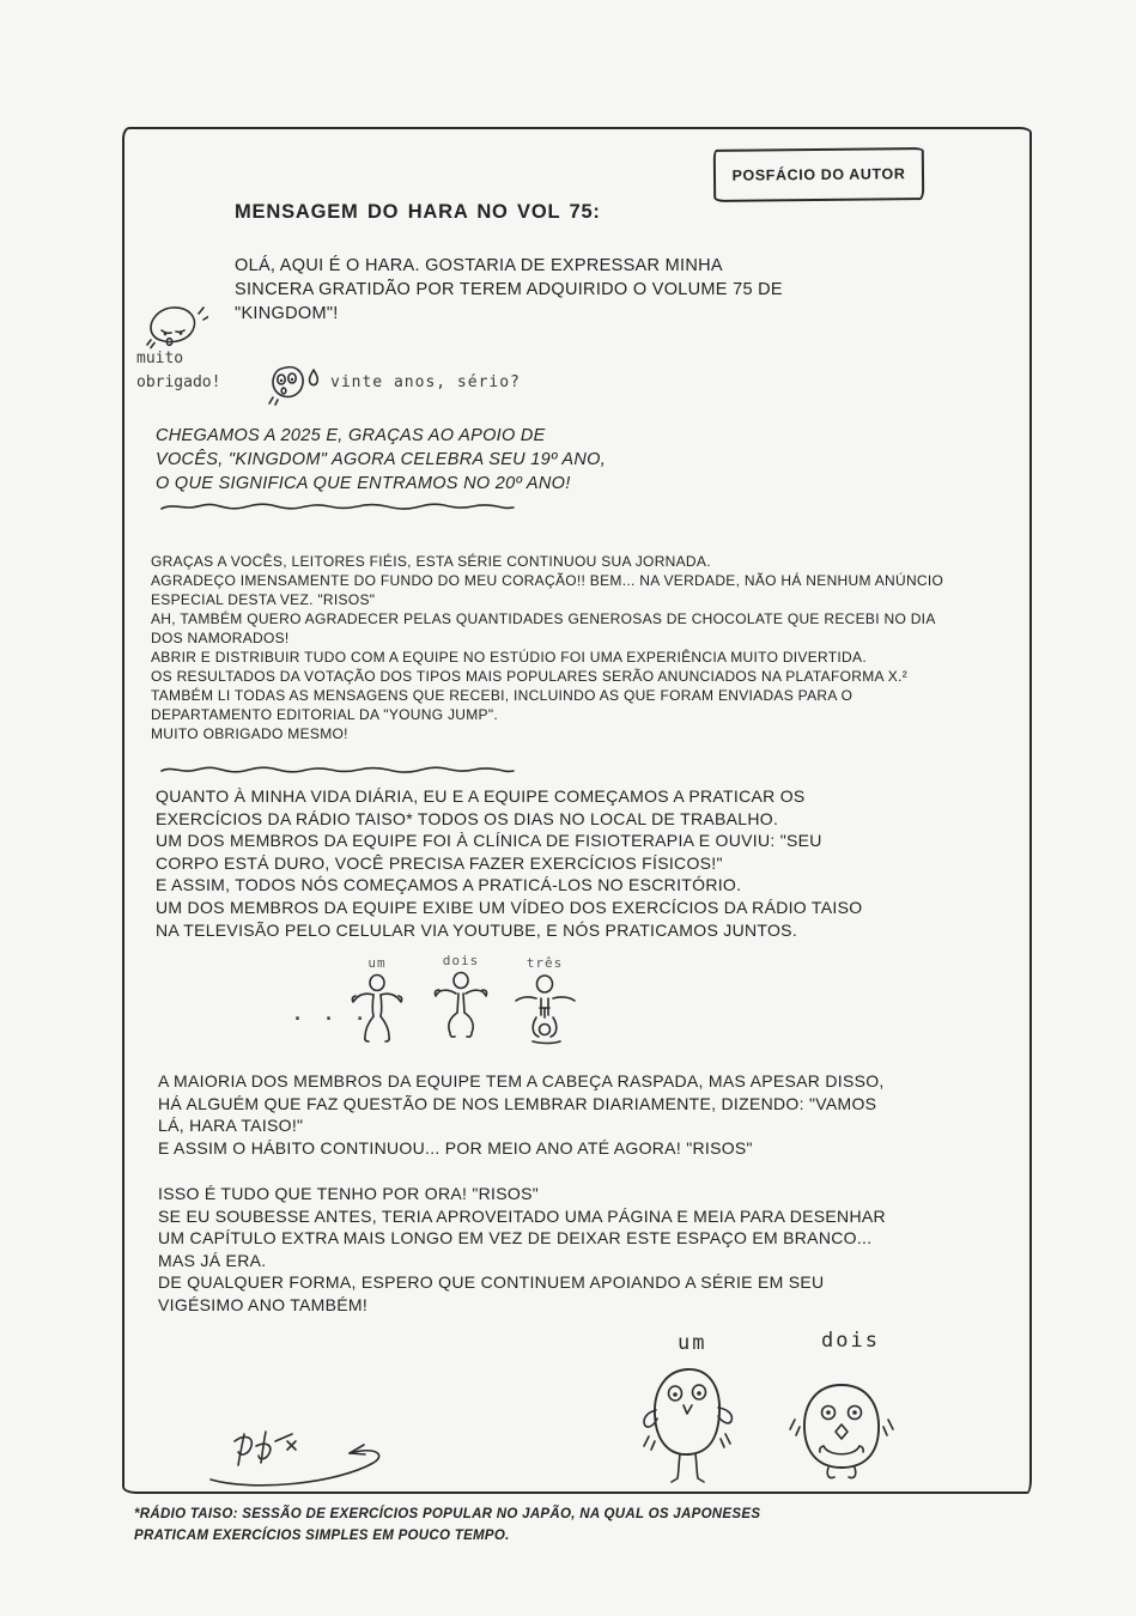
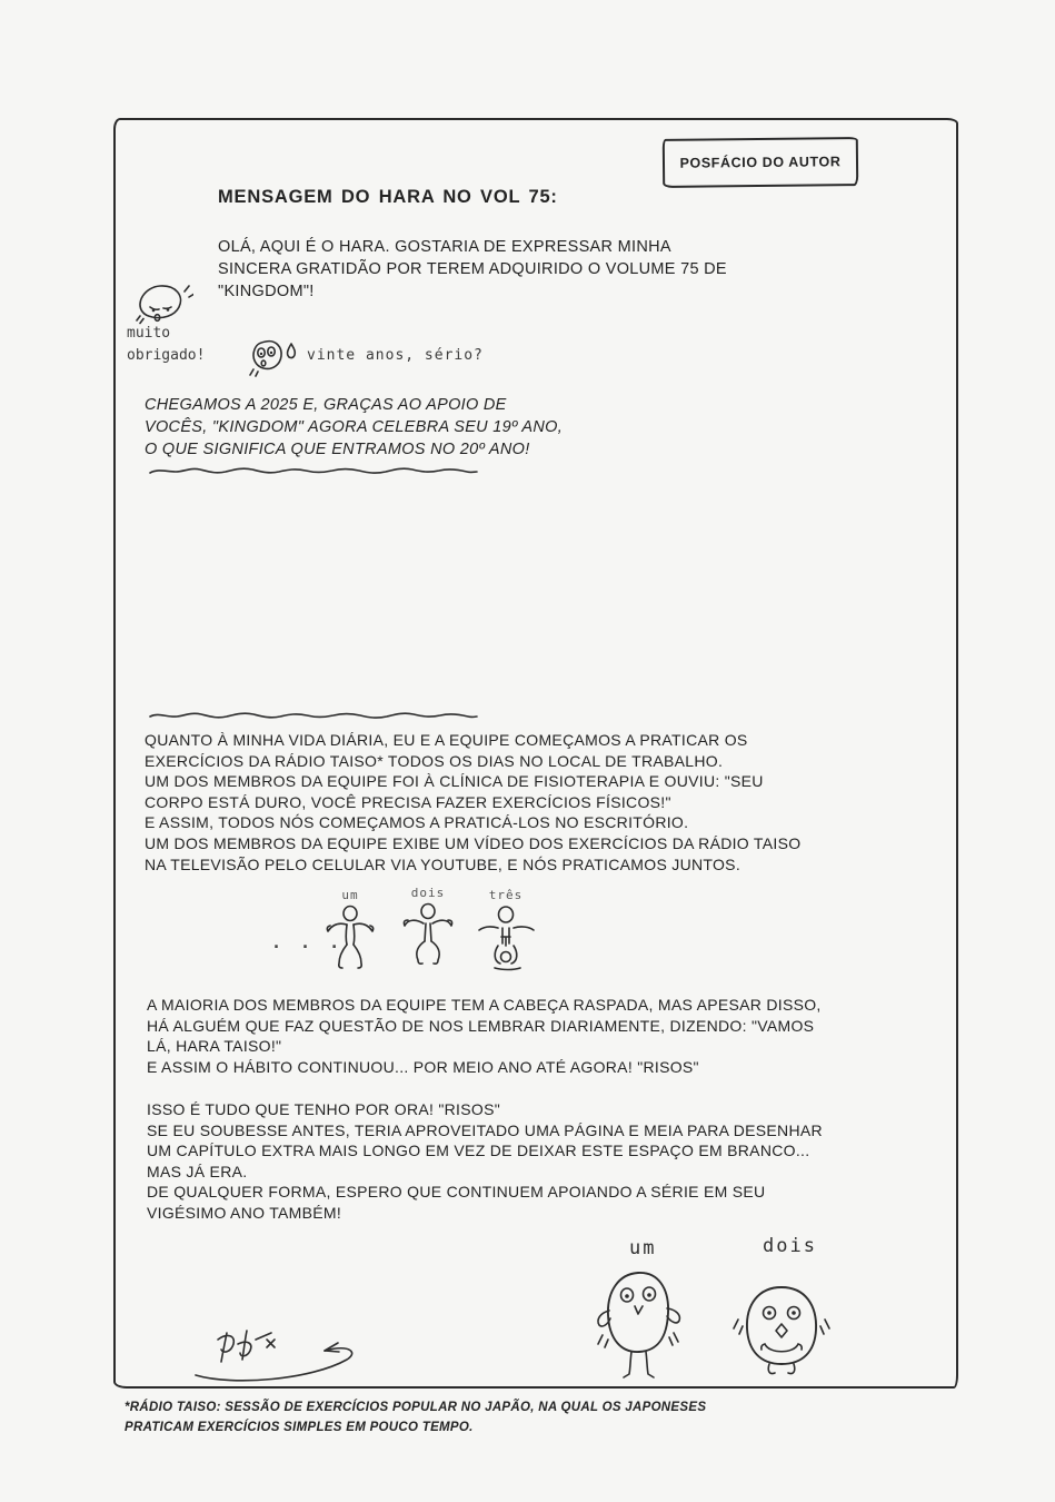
  POSFÁCIO DO AUTOR
  MENSAGEM DO HARA NO VOL 75:
  OLÁ, AQUI É O HARA. GOSTARIA DE EXPRESSAR MINHA
  SINCERA GRATIDÃO POR TEREM ADQUIRIDO O VOLUME 75 DE
  "KINGDOM"!
  muito
  obrigado!
  vinte anos, sério?
  CHEGAMOS A 2025 E, GRAÇAS AO APOIO DE
  VOCÊS, "KINGDOM" AGORA CELEBRA SEU 19º ANO,
  O QUE SIGNIFICA QUE ENTRAMOS NO 20º ANO!
- GRAÇAS A VOCÊS, LEITORES FIÉIS, ESTA SÉRIE CONTINUOU SUA JORNADA.
- AGRADEÇO IMENSAMENTE DO FUNDO DO MEU CORAÇÃO!! BEM... NA VERDADE, NÃO HÁ NENHUM ANÚNCIO
- ESPECIAL DESTA VEZ. "RISOS"
- AH, TAMBÉM QUERO AGRADECER PELAS QUANTIDADES GENEROSAS DE CHOCOLATE QUE RECEBI NO DIA
- DOS NAMORADOS!
- ABRIR E DISTRIBUIR TUDO COM A EQUIPE NO ESTÚDIO FOI UMA EXPERIÊNCIA MUITO DIVERTIDA.
- OS RESULTADOS DA VOTAÇÃO DOS TIPOS MAIS POPULARES SERÃO ANUNCIADOS NA PLATAFORMA X.²
- TAMBÉM LI TODAS AS MENSAGENS QUE RECEBI, INCLUINDO AS QUE FORAM ENVIADAS PARA O
- DEPARTAMENTO EDITORIAL DA "YOUNG JUMP".
- MUITO OBRIGADO MESMO!
  QUANTO À MINHA VIDA DIÁRIA, EU E A EQUIPE COMEÇAMOS A PRATICAR OS
  EXERCÍCIOS DA RÁDIO TAISO* TODOS OS DIAS NO LOCAL DE TRABALHO.
  UM DOS MEMBROS DA EQUIPE FOI À CLÍNICA DE FISIOTERAPIA E OUVIU: "SEU
  CORPO ESTÁ DURO, VOCÊ PRECISA FAZER EXERCÍCIOS FÍSICOS!"
  E ASSIM, TODOS NÓS COMEÇAMOS A PRATICÁ-LOS NO ESCRITÓRIO.
  UM DOS MEMBROS DA EQUIPE EXIBE UM VÍDEO DOS EXERCÍCIOS DA RÁDIO TAISO
  NA TELEVISÃO PELO CELULAR VIA YOUTUBE, E NÓS PRATICAMOS JUNTOS.
  . . .
  um
  dois
  três
  A MAIORIA DOS MEMBROS DA EQUIPE TEM A CABEÇA RASPADA, MAS APESAR DISSO,
  HÁ ALGUÉM QUE FAZ QUESTÃO DE NOS LEMBRAR DIARIAMENTE, DIZENDO: "VAMOS
  LÁ, HARA TAISO!"
  E ASSIM O HÁBITO CONTINUOU... POR MEIO ANO ATÉ AGORA! "RISOS"
  ISSO É TUDO QUE TENHO POR ORA! "RISOS"
  SE EU SOUBESSE ANTES, TERIA APROVEITADO UMA PÁGINA E MEIA PARA DESENHAR
  UM CAPÍTULO EXTRA MAIS LONGO EM VEZ DE DEIXAR ESTE ESPAÇO EM BRANCO...
  MAS JÁ ERA.
  DE QUALQUER FORMA, ESPERO QUE CONTINUEM APOIANDO A SÉRIE EM SEU
  VIGÉSIMO ANO TAMBÉM!
  um
  dois
  *RÁDIO TAISO: SESSÃO DE EXERCÍCIOS POPULAR NO JAPÃO, NA QUAL OS JAPONESES
  PRATICAM EXERCÍCIOS SIMPLES EM POUCO TEMPO.
